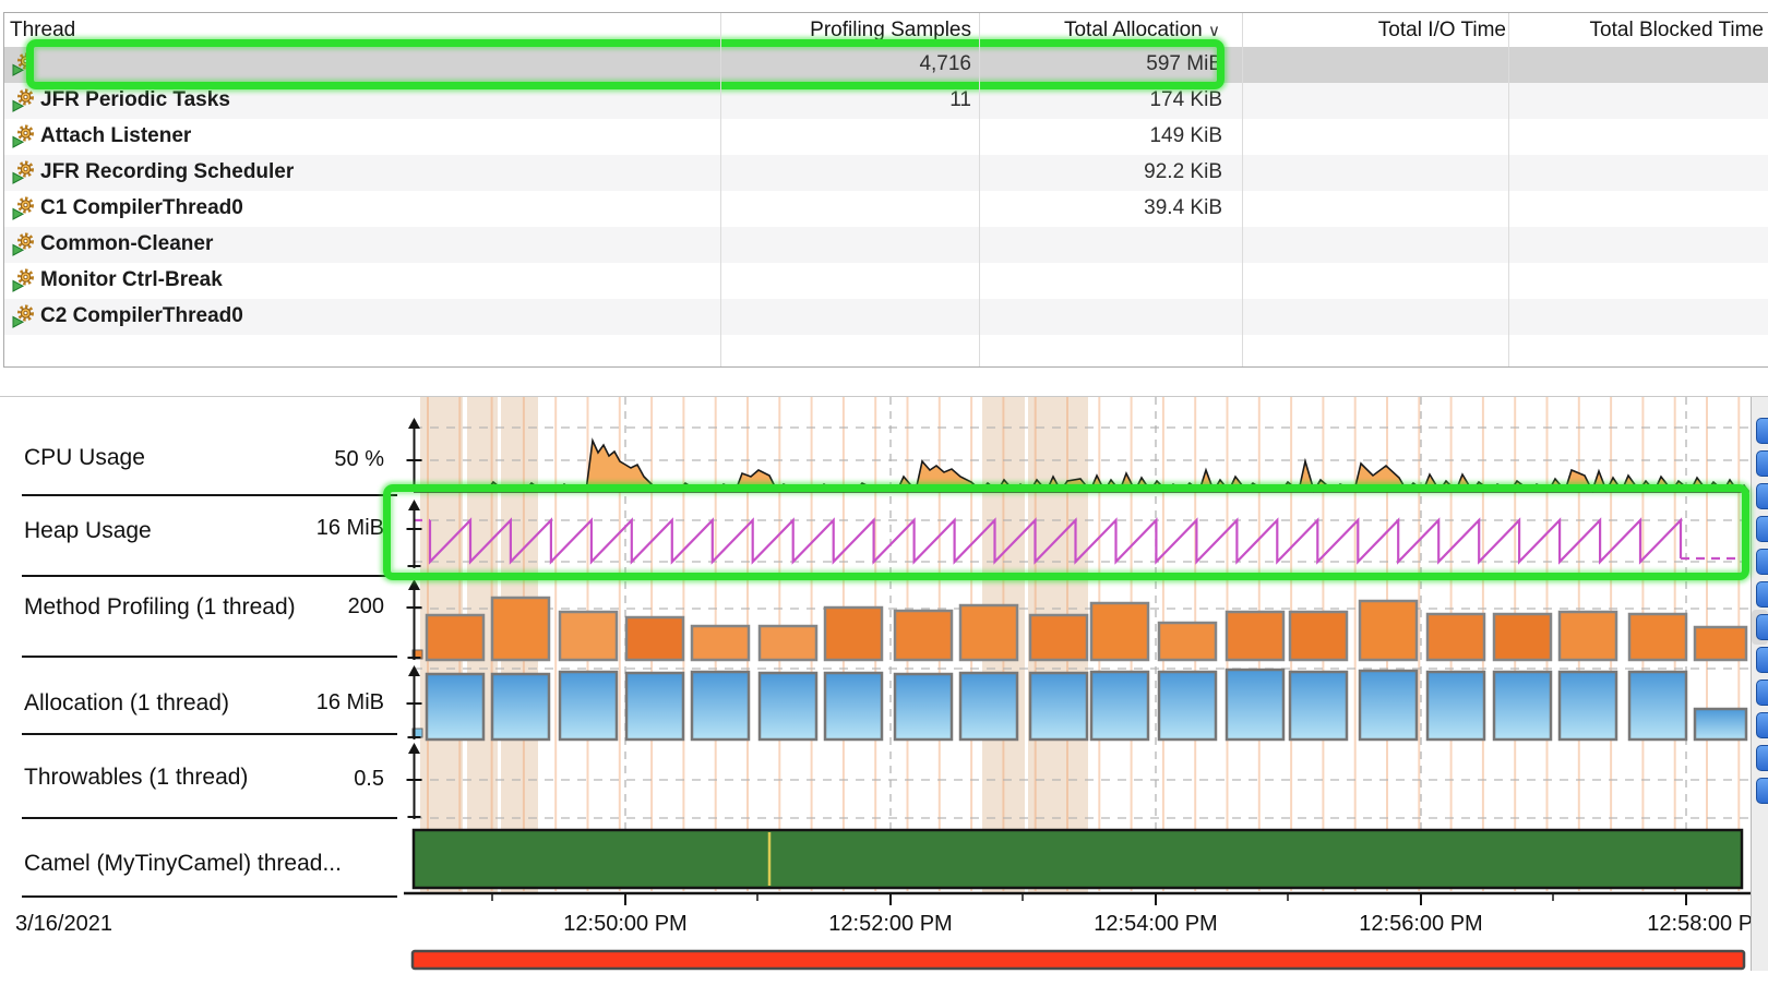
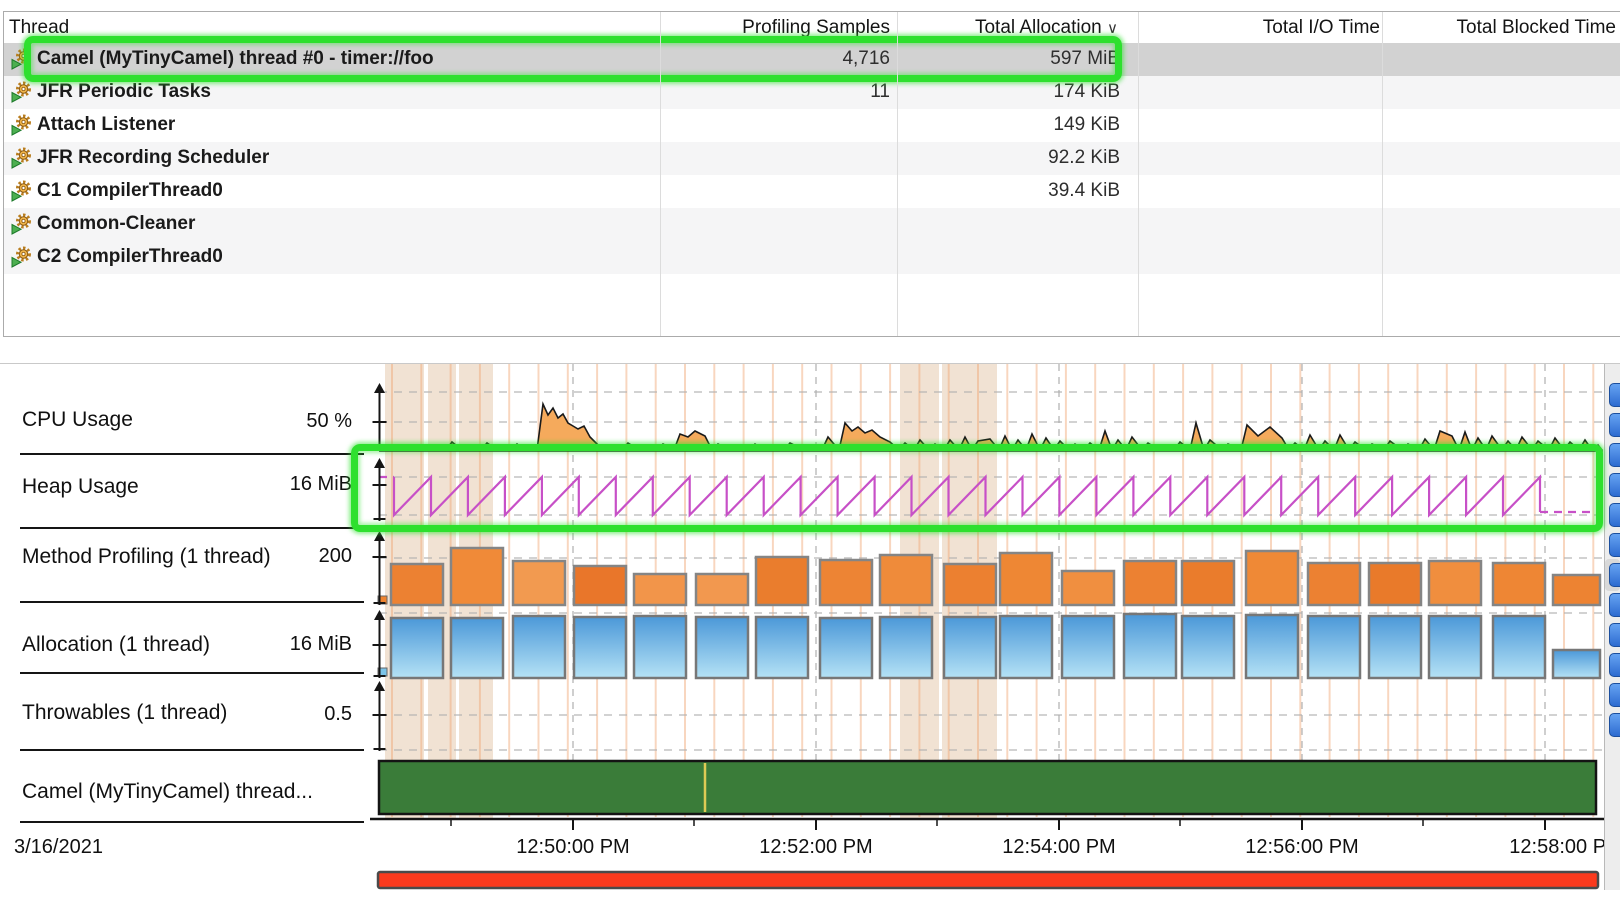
  Thread
  Profiling Samples
  Total Allocation ∨
  Total I/O Time
  Total Blocked Time
+ Camel (MyTinyCamel) thread #0 - timer://foo
  4,716
  597 MiB
  JFR Periodic Tasks
  11
  174 KiB
  Attach Listener
  149 KiB
  JFR Recording Scheduler
  92.2 KiB
  C1 CompilerThread0
  39.4 KiB
  Common-Cleaner
- Monitor Ctrl-Break
  C2 CompilerThread0
  CPU Usage
  Heap Usage
  Method Profiling (1 thread)
  Allocation (1 thread)
  Throwables (1 thread)
  Camel (MyTinyCamel) thread...
  50 %
  16 MiB
  200
  16 MiB
  0.5
  3/16/2021
  12:50:00 PM
  12:52:00 PM
  12:54:00 PM
  12:56:00 PM
  12:58:00 P
